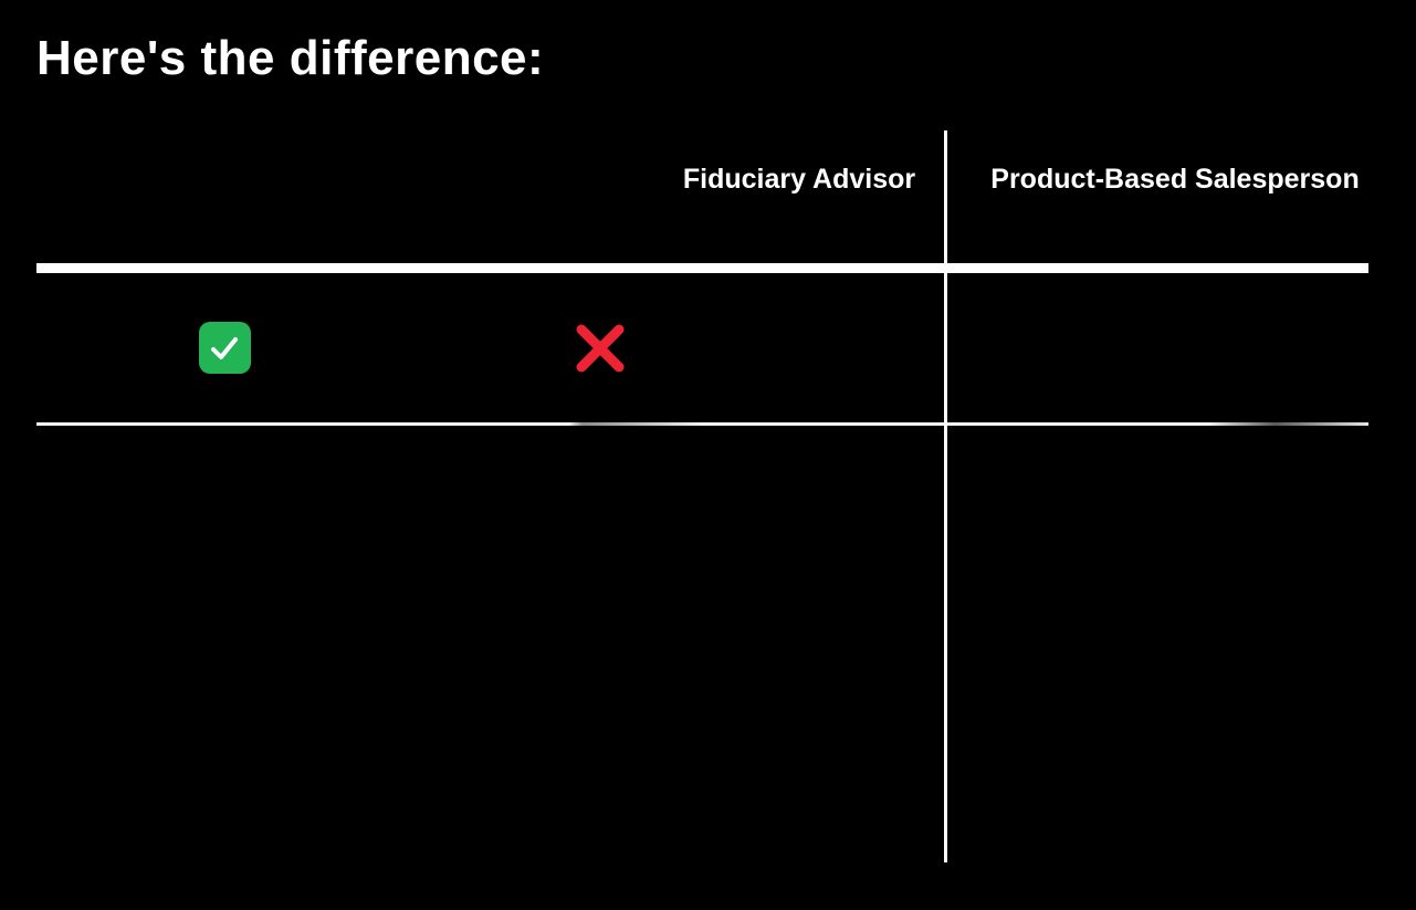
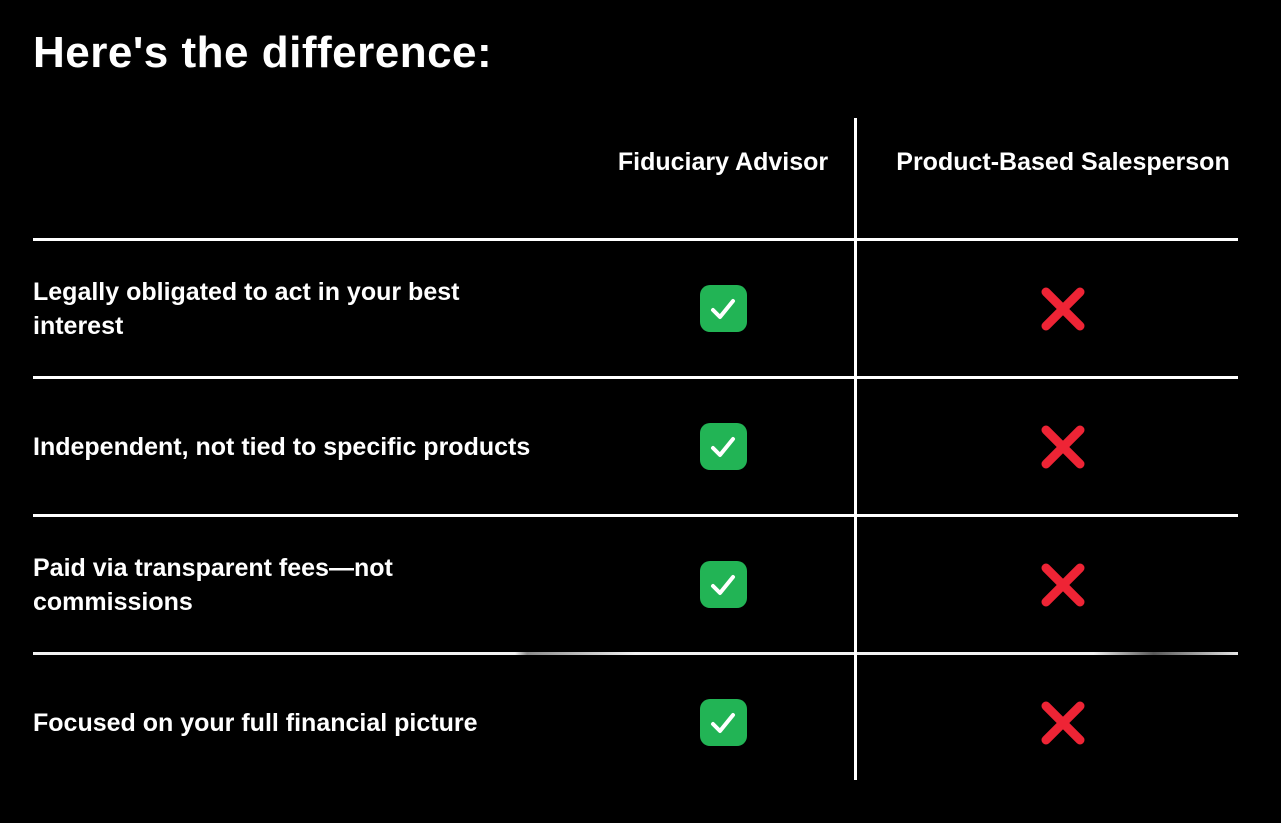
  Here's the difference:
  Fiduciary Advisor
  Product-Based Salesperson
+ Legally obligated to act in your best interest
+ Independent, not tied to specific products
+ Paid via transparent fees—not commissions
+ Focused on your full financial picture
